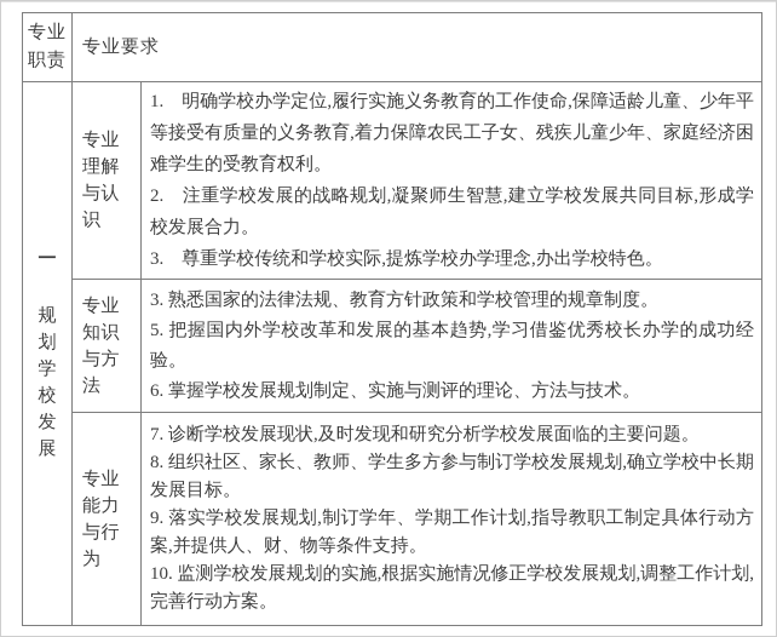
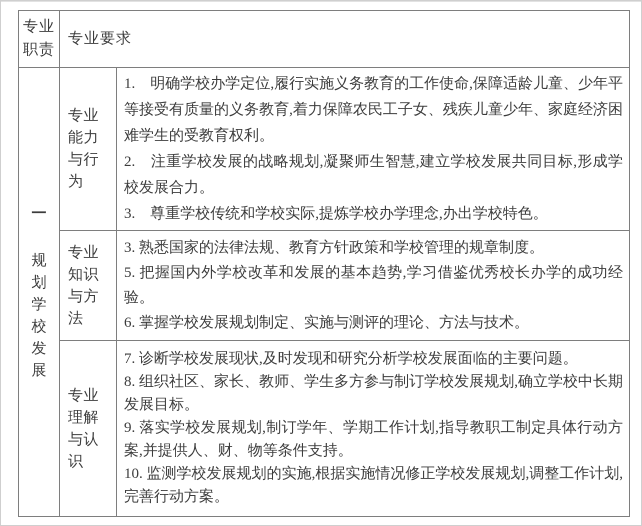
  专业职责	专业要求
- 一 规 划 学 校 发 展	专业理解与认识	1. 明确学校办学定位,履行实施义务教育的工作使命,保障适龄儿童、少年平等接受有质量的义务教育,着力保障农民工子女、残疾儿童少年、家庭经济困难学生的受教育权利。 2. 注重学校发展的战略规划,凝聚师生智慧,建立学校发展共同目标,形成学校发展合力。 3. 尊重学校传统和学校实际,提炼学校办学理念,办出学校特色。
+ 一 规 划 学 校 发 展	专业能力与行为	1. 明确学校办学定位,履行实施义务教育的工作使命,保障适龄儿童、少年平等接受有质量的义务教育,着力保障农民工子女、残疾儿童少年、家庭经济困难学生的受教育权利。 2. 注重学校发展的战略规划,凝聚师生智慧,建立学校发展共同目标,形成学校发展合力。 3. 尊重学校传统和学校实际,提炼学校办学理念,办出学校特色。
  专业知识与方法	3. 熟悉国家的法律法规、教育方针政策和学校管理的规章制度。 5. 把握国内外学校改革和发展的基本趋势,学习借鉴优秀校长办学的成功经验。 6. 掌握学校发展规划制定、实施与测评的理论、方法与技术。
- 专业能力与行为	7. 诊断学校发展现状,及时发现和研究分析学校发展面临的主要问题。 8. 组织社区、家长、教师、学生多方参与制订学校发展规划,确立学校中长期发展目标。 9. 落实学校发展规划,制订学年、学期工作计划,指导教职工制定具体行动方案,并提供人、财、物等条件支持。 10. 监测学校发展规划的实施,根据实施情况修正学校发展规划,调整工作计划,完善行动方案。
+ 专业理解与认识	7. 诊断学校发展现状,及时发现和研究分析学校发展面临的主要问题。 8. 组织社区、家长、教师、学生多方参与制订学校发展规划,确立学校中长期发展目标。 9. 落实学校发展规划,制订学年、学期工作计划,指导教职工制定具体行动方案,并提供人、财、物等条件支持。 10. 监测学校发展规划的实施,根据实施情况修正学校发展规划,调整工作计划,完善行动方案。
